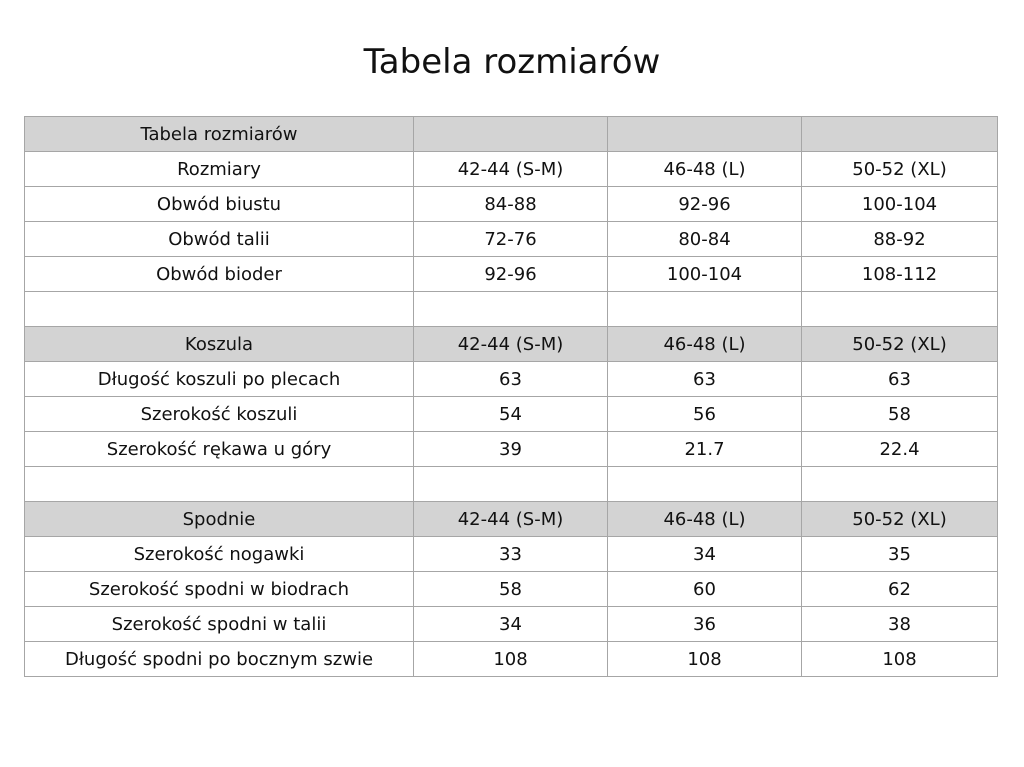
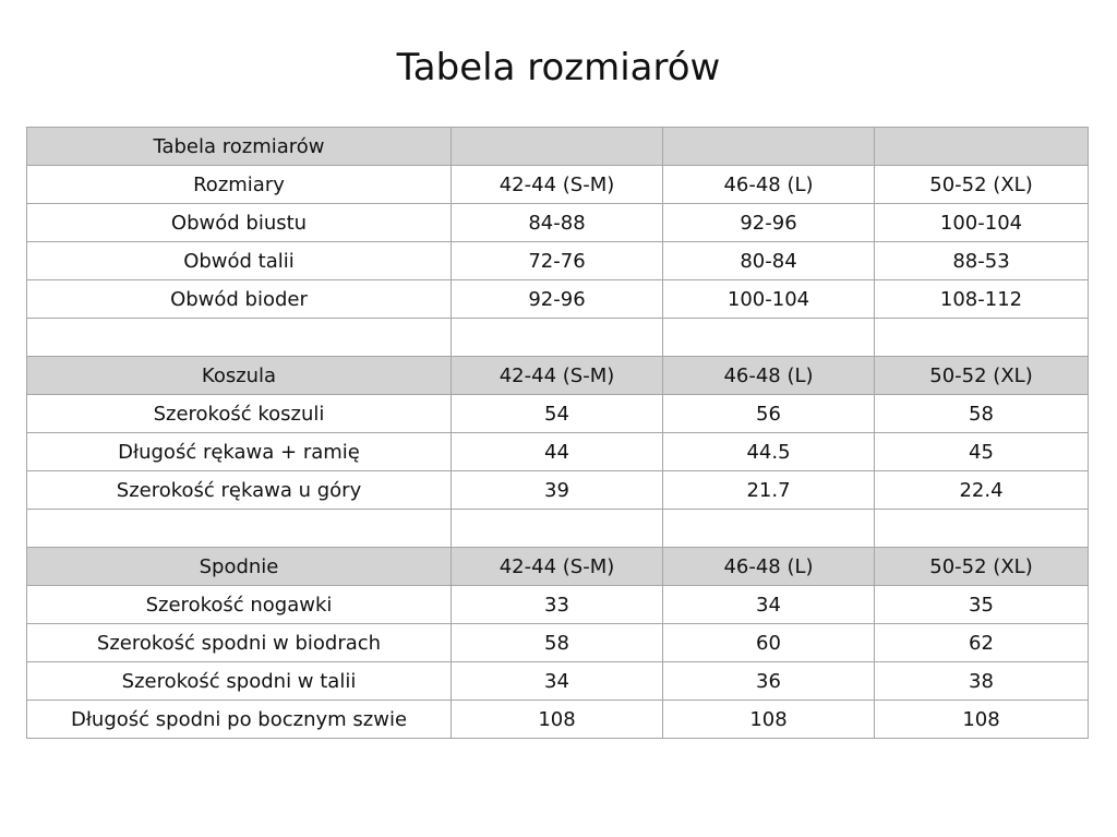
  Tabela rozmiarów
  Tabela rozmiarów
  Rozmiary	42-44 (S-M)	46-48 (L)	50-52 (XL)
  Obwód biustu	84-88	92-96	100-104
- Obwód talii	72-76	80-84	88-92
+ Obwód talii	72-76	80-84	88-53
  Obwód bioder	92-96	100-104	108-112
  Koszula	42-44 (S-M)	46-48 (L)	50-52 (XL)
- Długość koszuli po plecach	63	63	63
  Szerokość koszuli	54	56	58
+ Długość rękawa + ramię	44	44.5	45
  Szerokość rękawa u góry	39	21.7	22.4
  Spodnie	42-44 (S-M)	46-48 (L)	50-52 (XL)
  Szerokość nogawki	33	34	35
  Szerokość spodni w biodrach	58	60	62
  Szerokość spodni w talii	34	36	38
  Długość spodni po bocznym szwie	108	108	108
